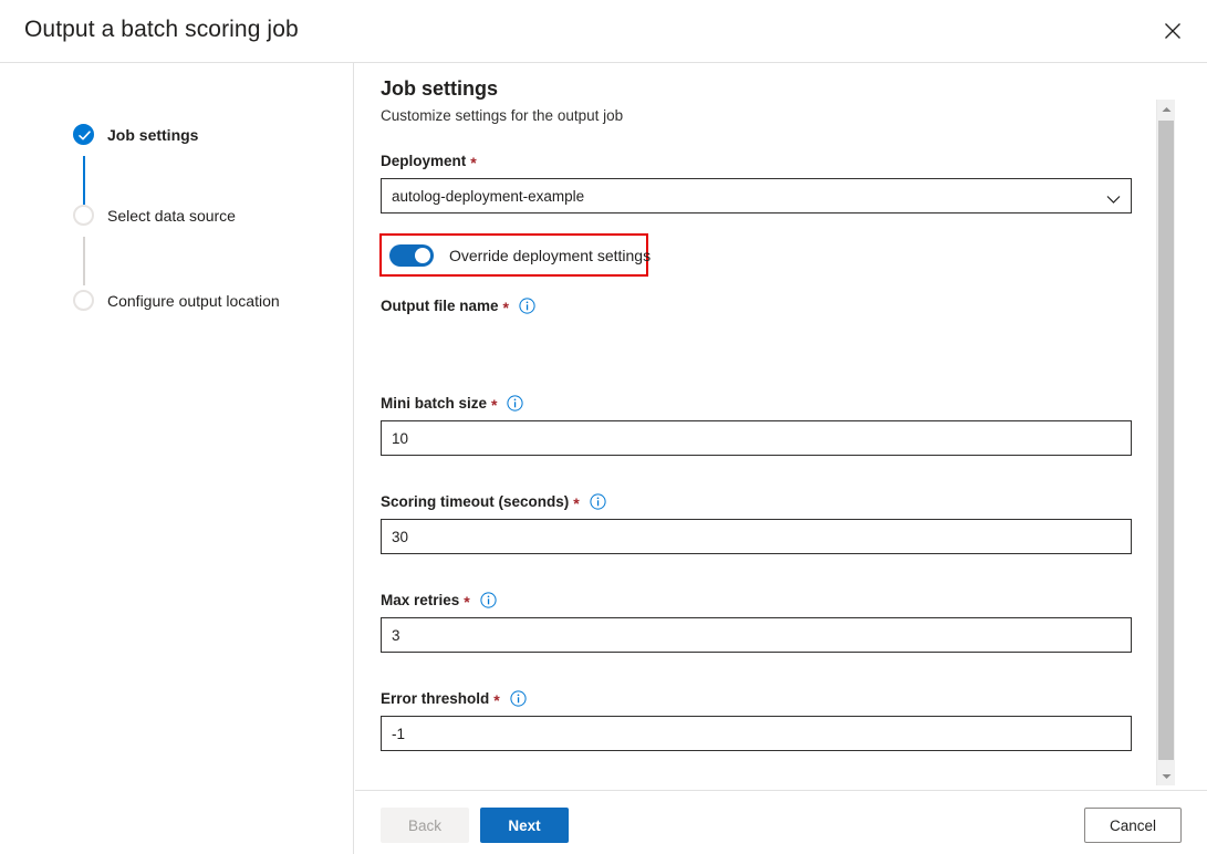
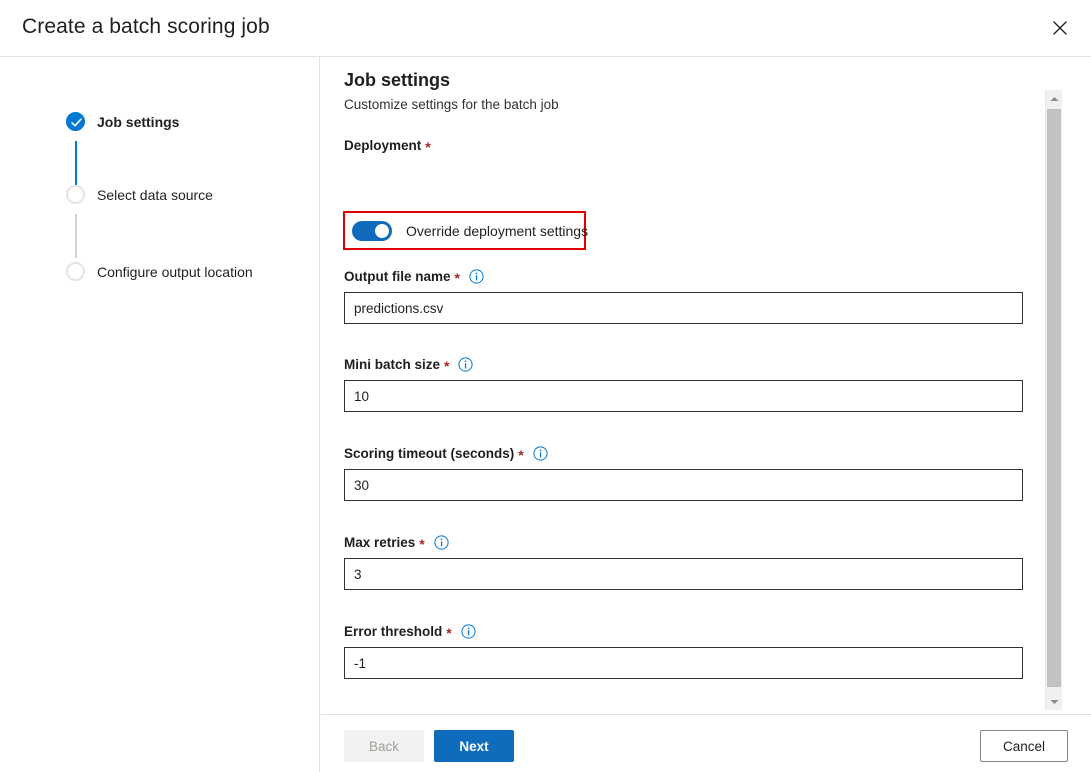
- Output a batch scoring job
+ Create a batch scoring job
  Job settings
  Select data source
  Configure output location
  Job settings
- Customize settings for the output job
+ Customize settings for the batch job
  Deployment
  *
- autolog-deployment-example
  Output file name
  *
+ predictions.csv
  Mini batch size
  *
  10
  Scoring timeout (seconds)
  *
  30
  Max retries
  *
  3
  Error threshold
  *
  -1
  Override deployment settings
  Back
  Next
  Cancel
